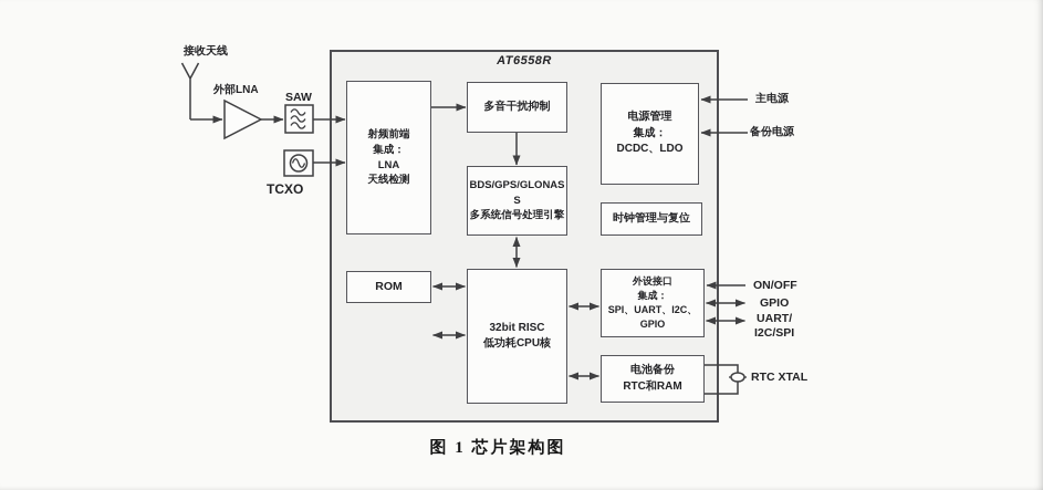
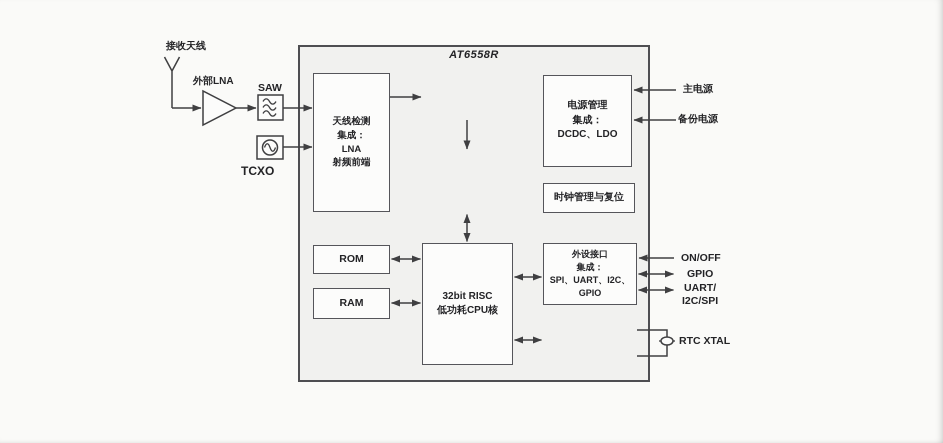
  AT6558R
  接收天线
  外部LNA
  SAW
  TCXO
- 射频前端
+ 天线检测
  集成：
  LNA
- 天线检测
+ 射频前端
- 多音干扰抑制
  电源管理
  集成：
  DCDC、LDO
- BDS/GPS/GLONAS
- S
- 多系统信号处理引擎
  时钟管理与复位
  ROM
+ RAM
  32bit RISC
  低功耗CPU核
  外设接口
  集成：
  SPI、UART、I2C、
  GPIO
- 电池备份
- RTC和RAM
  主电源
  备份电源
  ON/OFF
  GPIO
  UART/
  I2C/SPI
  RTC XTAL
- 图 1 芯片架构图
